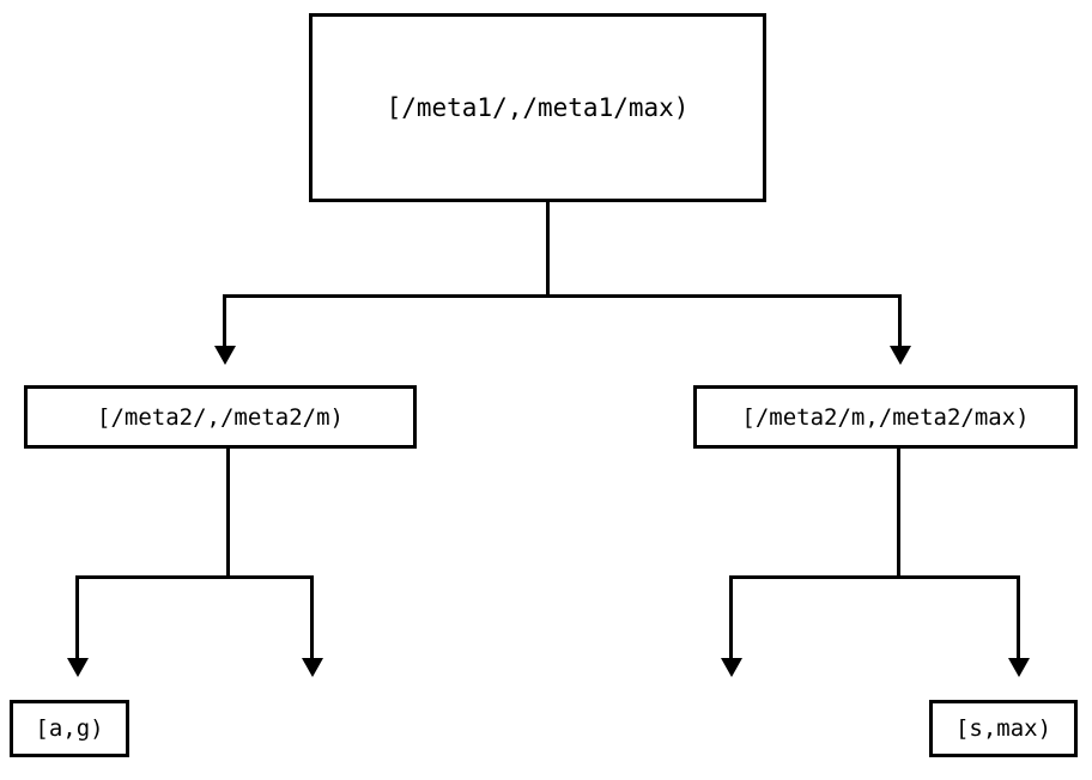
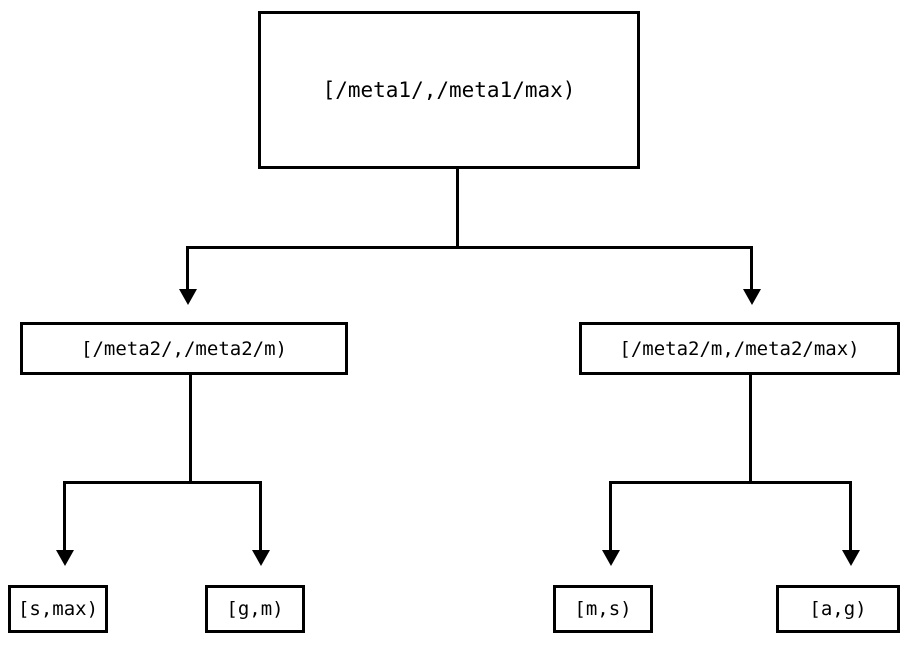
  [/meta1/,/meta1/max)
  [/meta2/,/meta2/m)
  [/meta2/m,/meta2/max)
- [a,g)
+ [s,max)
+ [g,m)
+ [m,s)
- [s,max)
+ [a,g)
